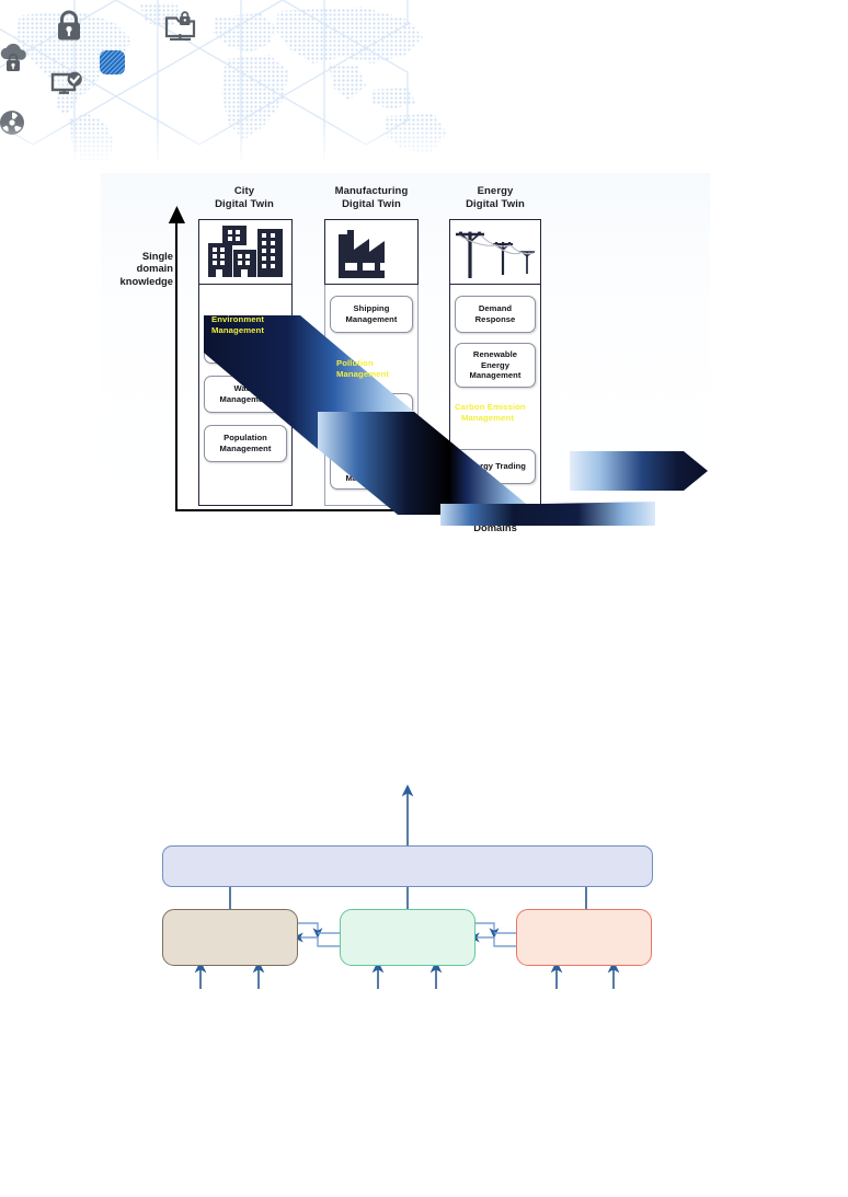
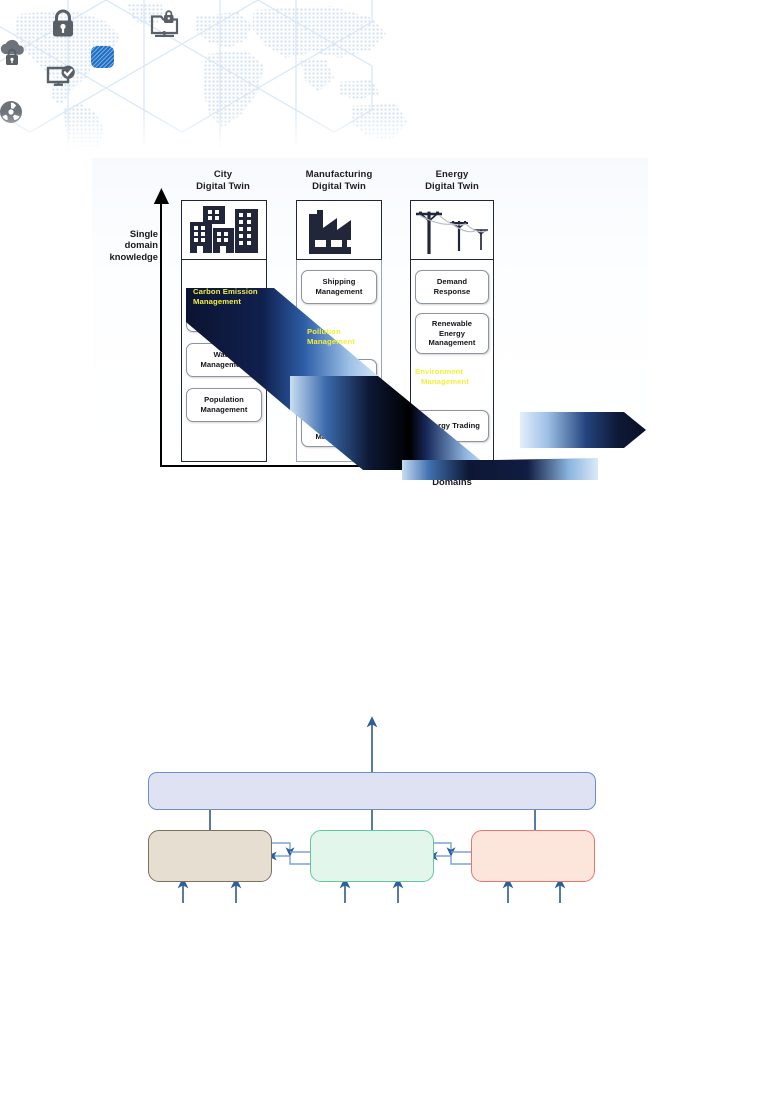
  Single
  domain
  knowledge
  Domains
  City
  Digital Twin
  Managem
  Population
  Management
  Manufacturing
  Digital Twin
  Shipping
  Management
  Energy
  Digital Twin
  Demand
  Response
  Renewable
  Energy
  Management
  rgy Trading
- Environment
+ Carbon Emission
  Management
  Pollution
  Management
- Carbon Emission
+ Environment
  Management
